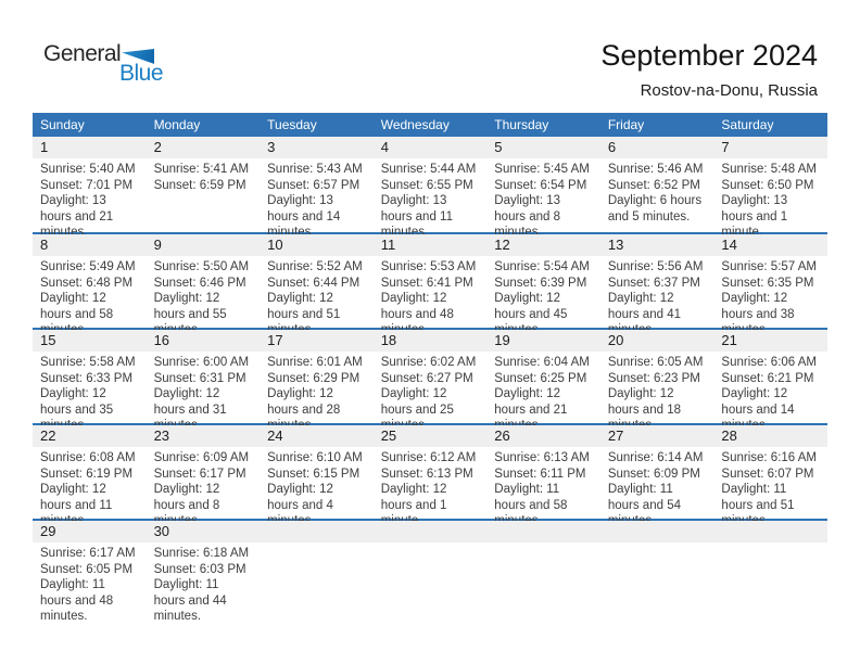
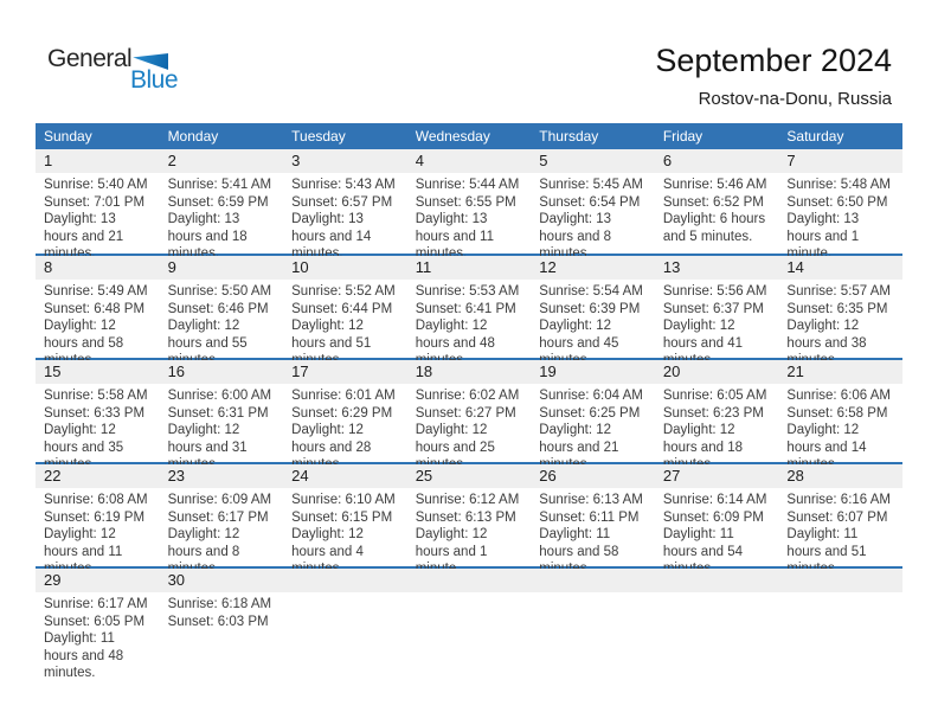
  General
  Blue
  September 2024
  Rostov-na-Donu, Russia
  Sunday
  Monday
  Tuesday
  Wednesday
  Thursday
  Friday
  Saturday
  1
  Sunrise: 5:40 AM
  Sunset: 7:01 PM
  Daylight: 13 hours and 21 minutes.
  2
  Sunrise: 5:41 AM
  Sunset: 6:59 PM
+ Daylight: 13 hours and 18 minutes.
  3
  Sunrise: 5:43 AM
  Sunset: 6:57 PM
  Daylight: 13 hours and 14 minutes.
  4
  Sunrise: 5:44 AM
  Sunset: 6:55 PM
  Daylight: 13 hours and 11 minutes.
  5
  Sunrise: 5:45 AM
  Sunset: 6:54 PM
  Daylight: 13 hours and 8 minutes.
  6
  Sunrise: 5:46 AM
  Sunset: 6:52 PM
  Daylight: 6 hours and 5 minutes.
  7
  Sunrise: 5:48 AM
  Sunset: 6:50 PM
  Daylight: 13 hours and 1 minute.
  8
  Sunrise: 5:49 AM
  Sunset: 6:48 PM
  Daylight: 12 hours and 58
  9
  Sunrise: 5:50 AM
  Sunset: 6:46 PM
  Daylight: 12 hours and 55
  10
  Sunrise: 5:52 AM
  Sunset: 6:44 PM
  Daylight: 12 hours and 51
  11
  Sunrise: 5:53 AM
  Sunset: 6:41 PM
  Daylight: 12 hours and 48
  12
  Sunrise: 5:54 AM
  Sunset: 6:39 PM
  Daylight: 12 hours and 45
  13
  Sunrise: 5:56 AM
  Sunset: 6:37 PM
  Daylight: 12 hours and 41
  14
  Sunrise: 5:57 AM
  Sunset: 6:35 PM
  Daylight: 12 hours and 38
  15
  Sunrise: 5:58 AM
  Sunset: 6:33 PM
  Daylight: 12 hours and 35
  16
  Sunrise: 6:00 AM
  Sunset: 6:31 PM
  Daylight: 12 hours and 31
  17
  Sunrise: 6:01 AM
  Sunset: 6:29 PM
  Daylight: 12 hours and 28
  18
  Sunrise: 6:02 AM
  Sunset: 6:27 PM
  Daylight: 12 hours and 25
  19
  Sunrise: 6:04 AM
  Sunset: 6:25 PM
  Daylight: 12 hours and 21
  20
  Sunrise: 6:05 AM
  Sunset: 6:23 PM
  Daylight: 12 hours and 18
  21
  Sunrise: 6:06 AM
- Sunset: 6:21 PM
+ Sunset: 6:58 PM
  Daylight: 12 hours and 14
  22
  Sunrise: 6:08 AM
  Sunset: 6:19 PM
  Daylight: 12 hours and 11
  23
  Sunrise: 6:09 AM
  Sunset: 6:17 PM
  Daylight: 12 hours and 8
  24
  Sunrise: 6:10 AM
  Sunset: 6:15 PM
  Daylight: 12 hours and 4
  25
  Sunrise: 6:12 AM
  Sunset: 6:13 PM
  Daylight: 12 hours and 1
  26
  Sunrise: 6:13 AM
  Sunset: 6:11 PM
  Daylight: 11 hours and 58
  27
  Sunrise: 6:14 AM
  Sunset: 6:09 PM
  Daylight: 11 hours and 54
  28
  Sunrise: 6:16 AM
  Sunset: 6:07 PM
  Daylight: 11 hours and 51
  29
  Sunrise: 6:17 AM
  Sunset: 6:05 PM
  Daylight: 11 hours and 48 minutes.
  30
  Sunrise: 6:18 AM
  Sunset: 6:03 PM
- Daylight: 11 hours and 44 minutes.
